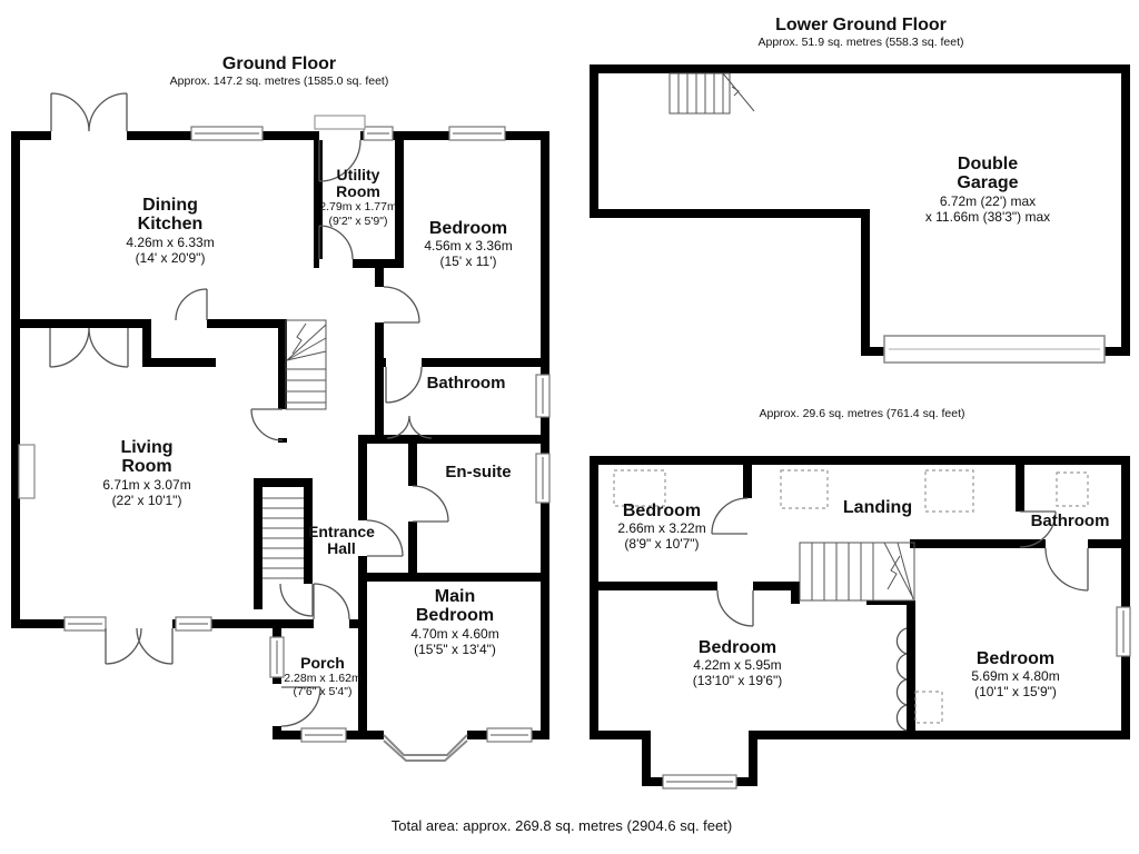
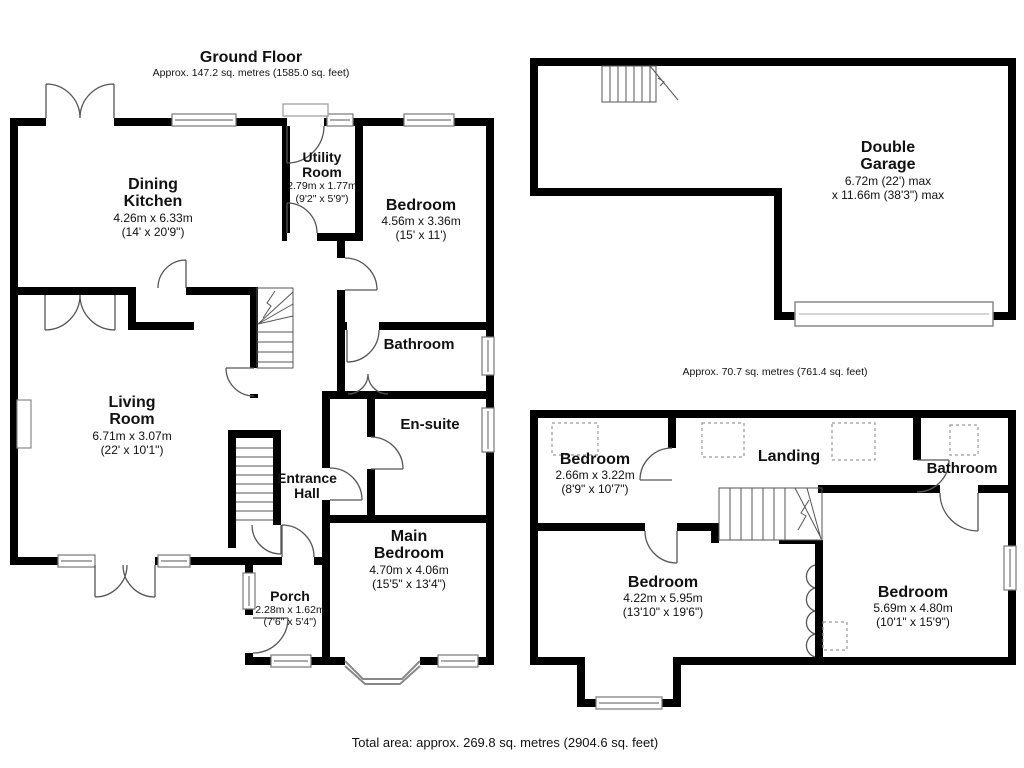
  Ground Floor
  Approx. 147.2 sq. metres (1585.0 sq. feet)
- Lower Ground Floor
- Approx. 51.9 sq. metres (558.3 sq. feet)
- Approx. 29.6 sq. metres (761.4 sq. feet)
+ Approx. 70.7 sq. metres (761.4 sq. feet)
  Dining
  Kitchen
  4.26m x 6.33m
  (14' x 20'9")
  Utility
  Room
  2.79m x 1.77m
  (9'2" x 5'9")
  Bedroom
  4.56m x 3.36m
  (15' x 11')
  Bathroom
  En-suite
  Living
  Room
  6.71m x 3.07m
  (22' x 10'1")
  Entrance
  Hall
  Main
  Bedroom
- 4.70m x 4.60m
+ 4.70m x 4.06m
  (15'5" x 13'4")
  Porch
  2.28m x 1.62m
  (7'6" x 5'4")
  Double
  Garage
  6.72m (22') max
  x 11.66m (38'3") max
  Bedroom
  2.66m x 3.22m
  (8'9" x 10'7")
  Landing
  Bathroom
  Bedroom
  4.22m x 5.95m
  (13'10" x 19'6")
  Bedroom
  5.69m x 4.80m
  (10'1" x 15'9")
  Total area: approx. 269.8 sq. metres (2904.6 sq. feet)
